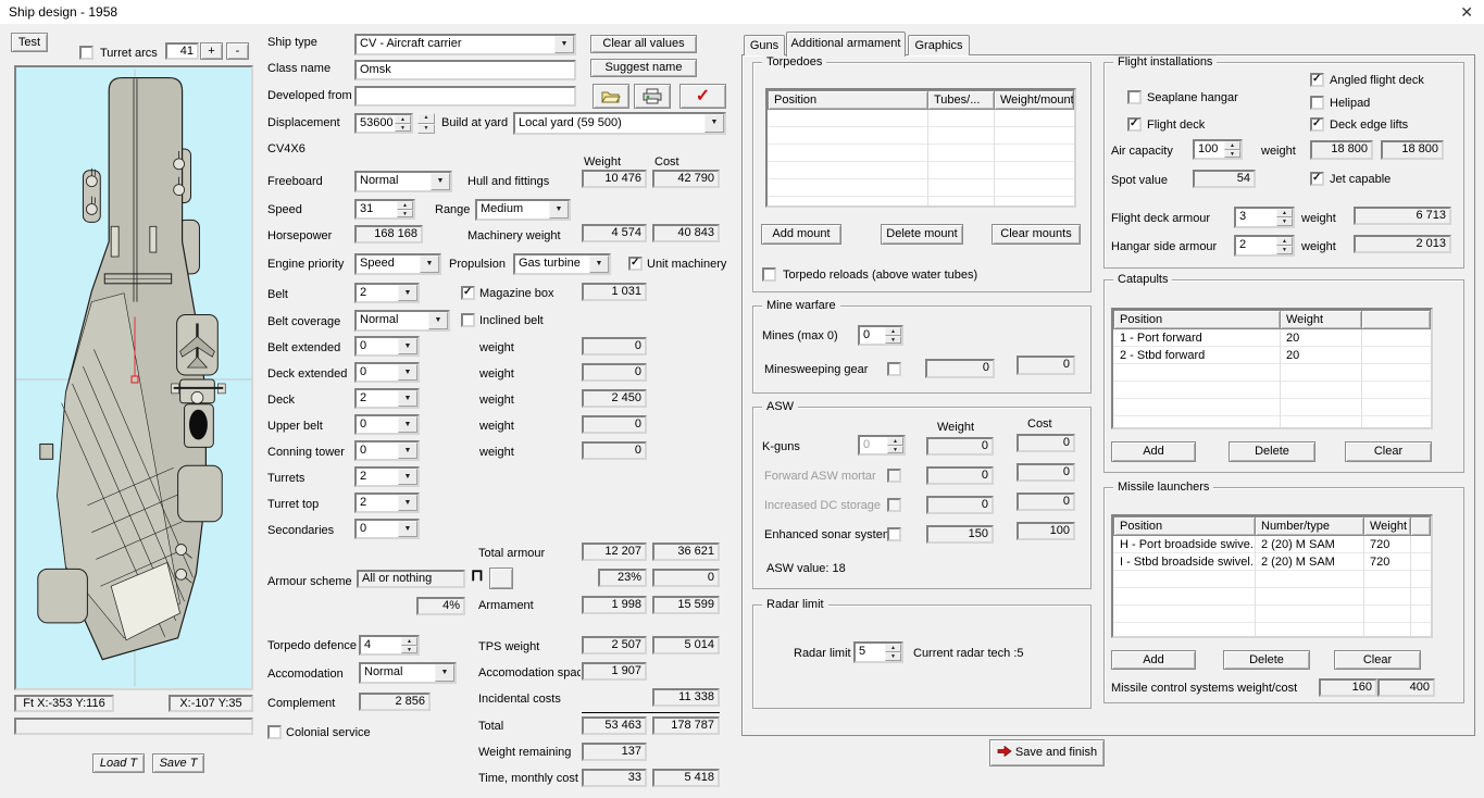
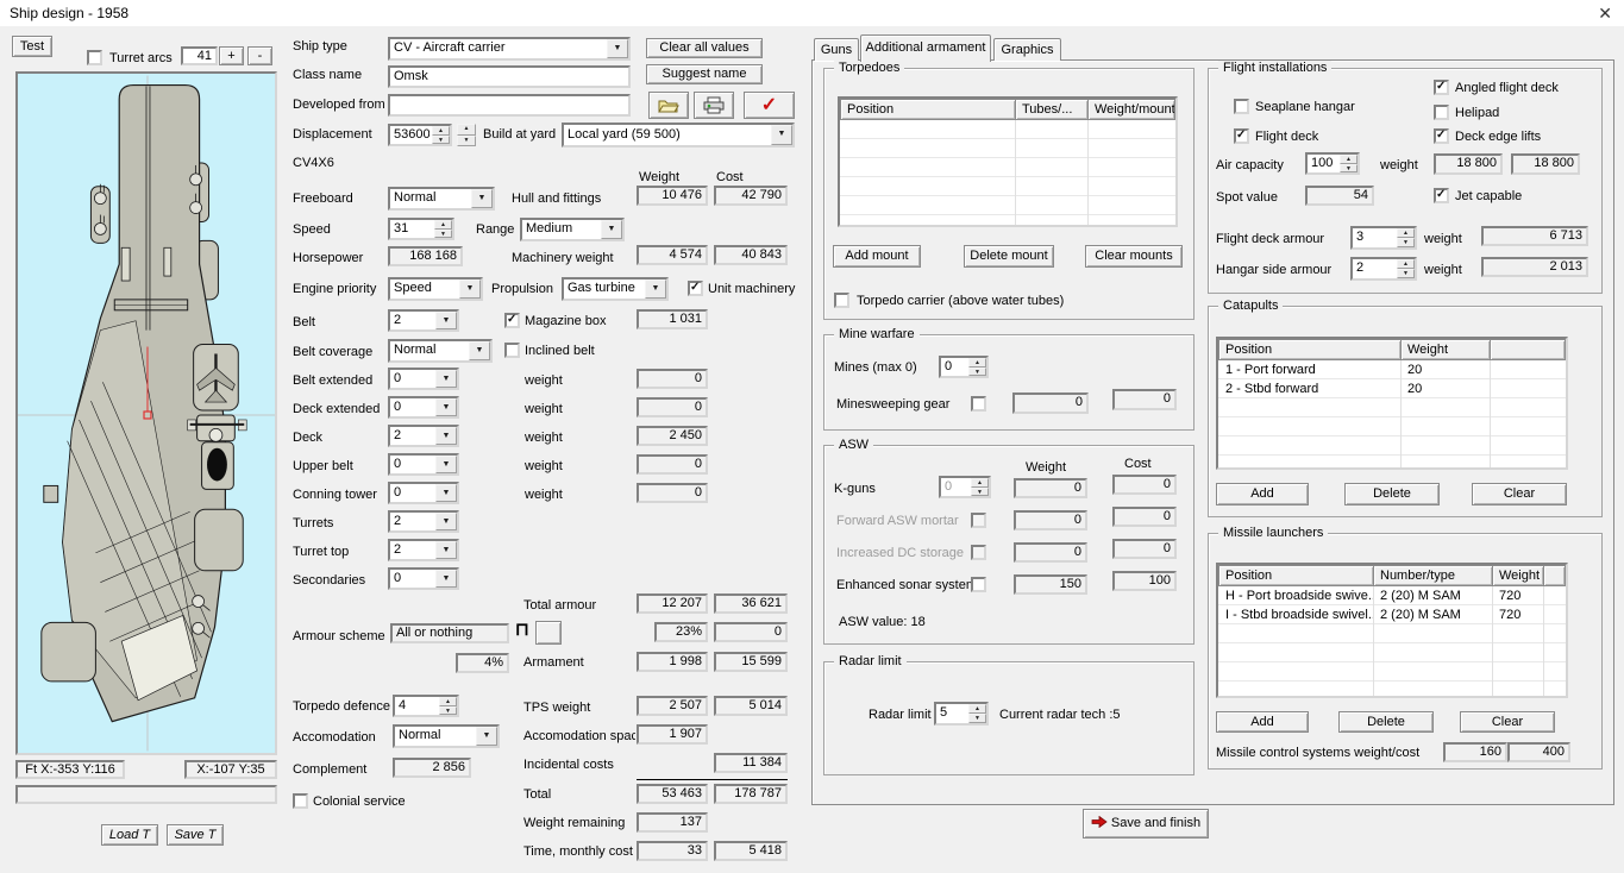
  Ship design - 1958
  ✕
  Test
  Turret arcs
  41
  +
  -
  Ft X:-353 Y:116
  X:-107 Y:35
  Load T
  Save T
  Ship type
  CV - Aircraft carrier
  Clear all values
  Class name
  Omsk
  Suggest name
  Developed from
  ✓
  Displacement
  53600
  Build at yard
  Local yard (59 500)
  CV4X6
  Weight
  Cost
  Freeboard
  Normal
  Hull and fittings
  10 476
  42 790
  Speed
  31
  Range
  Medium
  Horsepower
  168 168
  Machinery weight
  4 574
  40 843
  Engine priority
  Speed
  Propulsion
  Gas turbine
  Unit machinery
  Belt
  2
  Magazine box
  1 031
  Belt coverage
  Normal
  Inclined belt
  Belt extended
  0
  weight
  0
  Deck extended
  0
  weight
  0
  Deck
  2
  weight
  2 450
  Upper belt
  0
  weight
  0
  Conning tower
  0
  weight
  0
  Turrets
  2
  Turret top
  2
  Secondaries
  0
  Total armour
  12 207
  36 621
  Armour scheme
  All or nothing
  ⊓
  23%
  0
  4%
  Armament
  1 998
  15 599
  Torpedo defence
  4
  TPS weight
  2 507
  5 014
  Accomodation
  Normal
  Accomodation spac
  1 907
  Complement
  2 856
  Incidental costs
- 11 338
+ 11 384
  Colonial service
  Total
  53 463
  178 787
  Weight remaining
  137
  Time, monthly cost
  33
  5 418
  Guns
  Additional armament
  Graphics
  Torpedoes
  Position
  Tubes/...
  Weight/mount
  Add mount
  Delete mount
  Clear mounts
- Torpedo reloads (above water tubes)
+ Torpedo carrier (above water tubes)
  Mine warfare
  Mines (max 0)
  0
  Minesweeping gear
  0
  0
  ASW
  Weight
  Cost
  K-guns
  0
  0
  0
  Forward ASW mortar
  0
  0
  Increased DC storage
  0
  0
  Enhanced sonar syste
  150
  100
  ASW value: 18
  Radar limit
  Radar limit
  5
  Current radar tech :5
  Flight installations
  Seaplane hangar
  Angled flight deck
  Flight deck
  Helipad
  Deck edge lifts
  Air capacity
  100
  weight
  18 800
  18 800
  Spot value
  54
  Jet capable
  Flight deck armour
  3
  weight
  6 713
  Hangar side armour
  2
  weight
  2 013
  Catapults
  Position
  Weight
  1 - Port forward
  20
  2 - Stbd forward
  20
  Add
  Delete
  Clear
  Missile launchers
  Position
  Number/type
  Weight
  H - Port broadside swive.
  2 (20) M SAM
  720
  I - Stbd broadside swivel.
  2 (20) M SAM
  720
  Add
  Delete
  Clear
  Missile control systems weight/cost
  160
  400
  Save and finish
